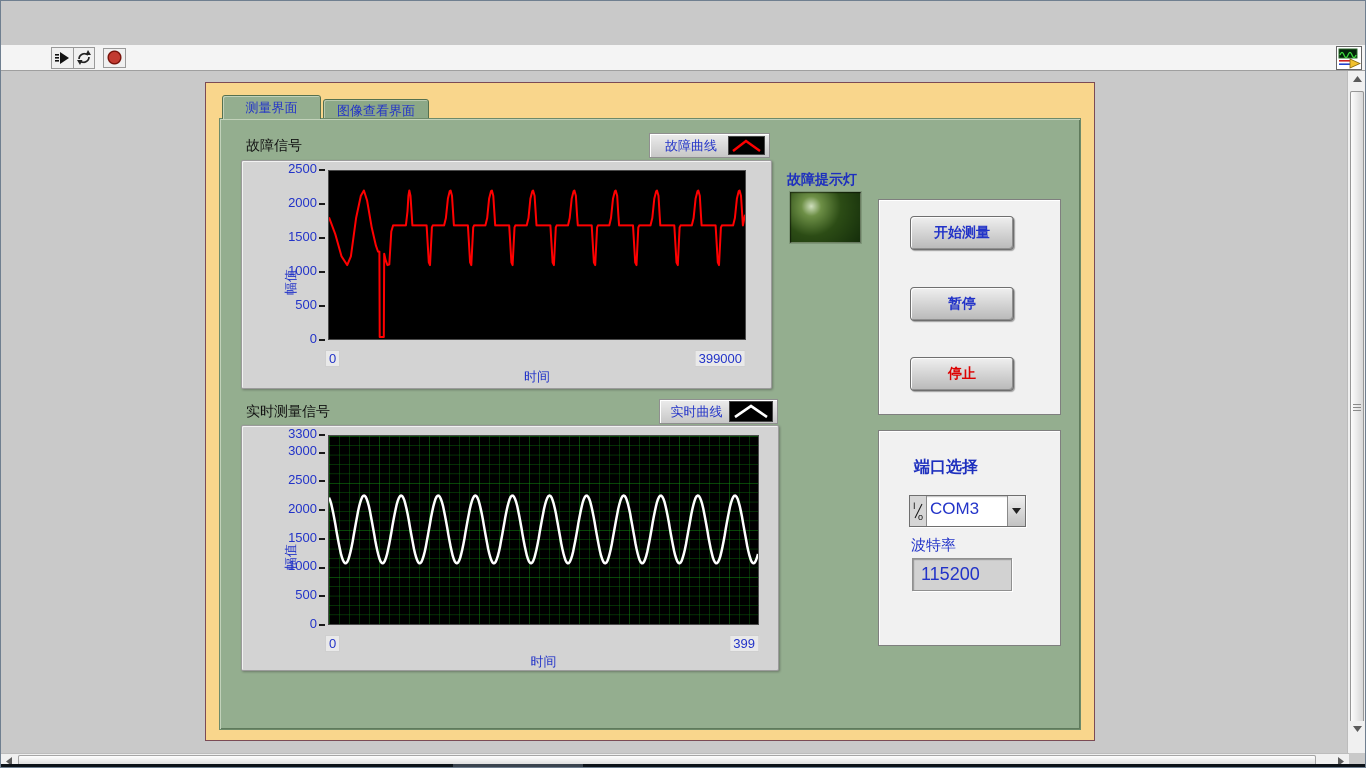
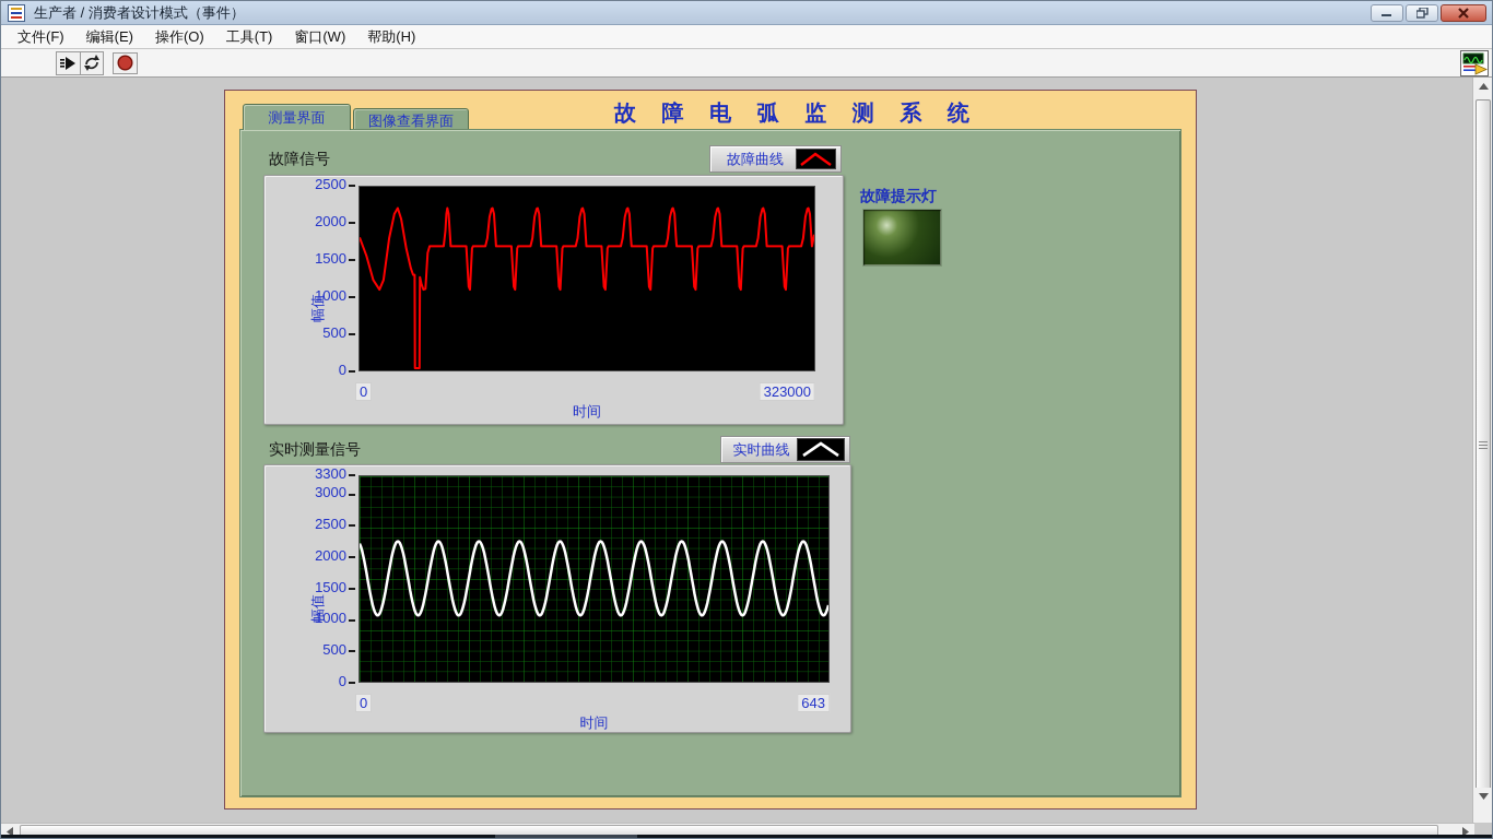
+ 生产者 / 消费者设计模式（事件）
+ 文件(F)
+ 编辑(E)
+ 操作(O)
+ 工具(T)
+ 窗口(W)
+ 帮助(H)
+ 故 障 电 弧 监 测 系 统
  测量界面
  图像查看界面
  故障信号
  故障曲线
  2500
  2000
  1500
  1000
  500
  0
  0
- 399000
+ 323000
  时间
  故障提示灯
- 开始测量
- 暂停
- 停止
  实时测量信号
  实时曲线
  3300
  3000
  2500
  2000
  1500
  1000
  500
  0
  0
- 399
+ 643
  时间
- 端口选择
- I
- o
- COM3
- 波特率
- 115200
